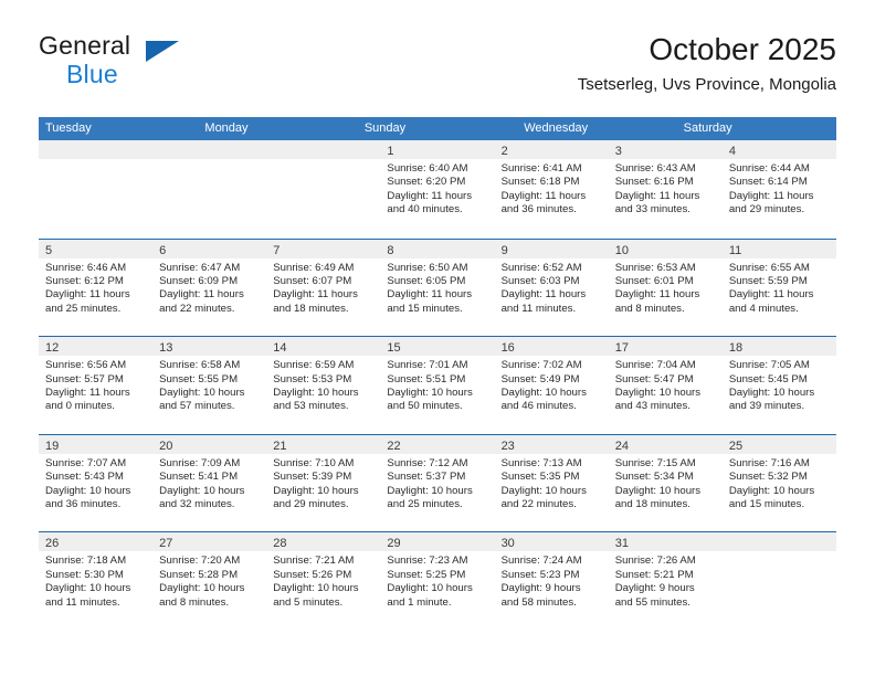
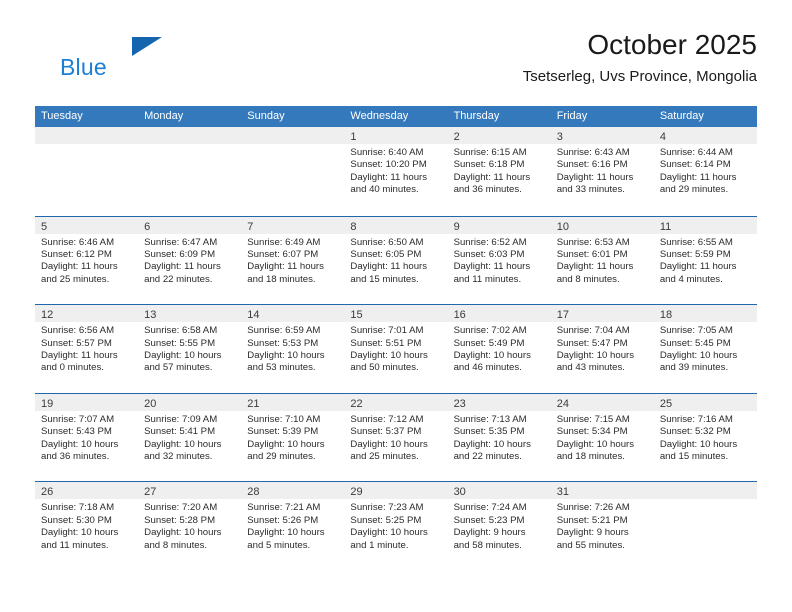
- General
  Blue
  October 2025
  Tsetserleg, Uvs Province, Mongolia
  Tuesday
  Monday
  Sunday
  Wednesday
+ Thursday
+ Friday
  Saturday
  1
  Sunrise: 6:40 AM
- Sunset: 6:20 PM
+ Sunset: 10:20 PM
  Daylight: 11 hours
  and 40 minutes.
  2
- Sunrise: 6:41 AM
+ Sunrise: 6:15 AM
  Sunset: 6:18 PM
  Daylight: 11 hours
  and 36 minutes.
  3
  Sunrise: 6:43 AM
  Sunset: 6:16 PM
  Daylight: 11 hours
  and 33 minutes.
  4
  Sunrise: 6:44 AM
  Sunset: 6:14 PM
  Daylight: 11 hours
  and 29 minutes.
  5
  Sunrise: 6:46 AM
  Sunset: 6:12 PM
  Daylight: 11 hours
  and 25 minutes.
  6
  Sunrise: 6:47 AM
  Sunset: 6:09 PM
  Daylight: 11 hours
  and 22 minutes.
  7
  Sunrise: 6:49 AM
  Sunset: 6:07 PM
  Daylight: 11 hours
  and 18 minutes.
  8
  Sunrise: 6:50 AM
  Sunset: 6:05 PM
  Daylight: 11 hours
  and 15 minutes.
  9
  Sunrise: 6:52 AM
  Sunset: 6:03 PM
  Daylight: 11 hours
  and 11 minutes.
  10
  Sunrise: 6:53 AM
  Sunset: 6:01 PM
  Daylight: 11 hours
  and 8 minutes.
  11
  Sunrise: 6:55 AM
  Sunset: 5:59 PM
  Daylight: 11 hours
  and 4 minutes.
  12
  Sunrise: 6:56 AM
  Sunset: 5:57 PM
  Daylight: 11 hours
  and 0 minutes.
  13
  Sunrise: 6:58 AM
  Sunset: 5:55 PM
  Daylight: 10 hours
  and 57 minutes.
  14
  Sunrise: 6:59 AM
  Sunset: 5:53 PM
  Daylight: 10 hours
  and 53 minutes.
  15
  Sunrise: 7:01 AM
  Sunset: 5:51 PM
  Daylight: 10 hours
  and 50 minutes.
  16
  Sunrise: 7:02 AM
  Sunset: 5:49 PM
  Daylight: 10 hours
  and 46 minutes.
  17
  Sunrise: 7:04 AM
  Sunset: 5:47 PM
  Daylight: 10 hours
  and 43 minutes.
  18
  Sunrise: 7:05 AM
  Sunset: 5:45 PM
  Daylight: 10 hours
  and 39 minutes.
  19
  Sunrise: 7:07 AM
  Sunset: 5:43 PM
  Daylight: 10 hours
  and 36 minutes.
  20
  Sunrise: 7:09 AM
  Sunset: 5:41 PM
  Daylight: 10 hours
  and 32 minutes.
  21
  Sunrise: 7:10 AM
  Sunset: 5:39 PM
  Daylight: 10 hours
  and 29 minutes.
  22
  Sunrise: 7:12 AM
  Sunset: 5:37 PM
  Daylight: 10 hours
  and 25 minutes.
  23
  Sunrise: 7:13 AM
  Sunset: 5:35 PM
  Daylight: 10 hours
  and 22 minutes.
  24
  Sunrise: 7:15 AM
  Sunset: 5:34 PM
  Daylight: 10 hours
  and 18 minutes.
  25
  Sunrise: 7:16 AM
  Sunset: 5:32 PM
  Daylight: 10 hours
  and 15 minutes.
  26
  Sunrise: 7:18 AM
  Sunset: 5:30 PM
  Daylight: 10 hours
  and 11 minutes.
  27
  Sunrise: 7:20 AM
  Sunset: 5:28 PM
  Daylight: 10 hours
  and 8 minutes.
  28
  Sunrise: 7:21 AM
  Sunset: 5:26 PM
  Daylight: 10 hours
  and 5 minutes.
  29
  Sunrise: 7:23 AM
  Sunset: 5:25 PM
  Daylight: 10 hours
  and 1 minute.
  30
  Sunrise: 7:24 AM
  Sunset: 5:23 PM
  Daylight: 9 hours
  and 58 minutes.
  31
  Sunrise: 7:26 AM
  Sunset: 5:21 PM
  Daylight: 9 hours
  and 55 minutes.
